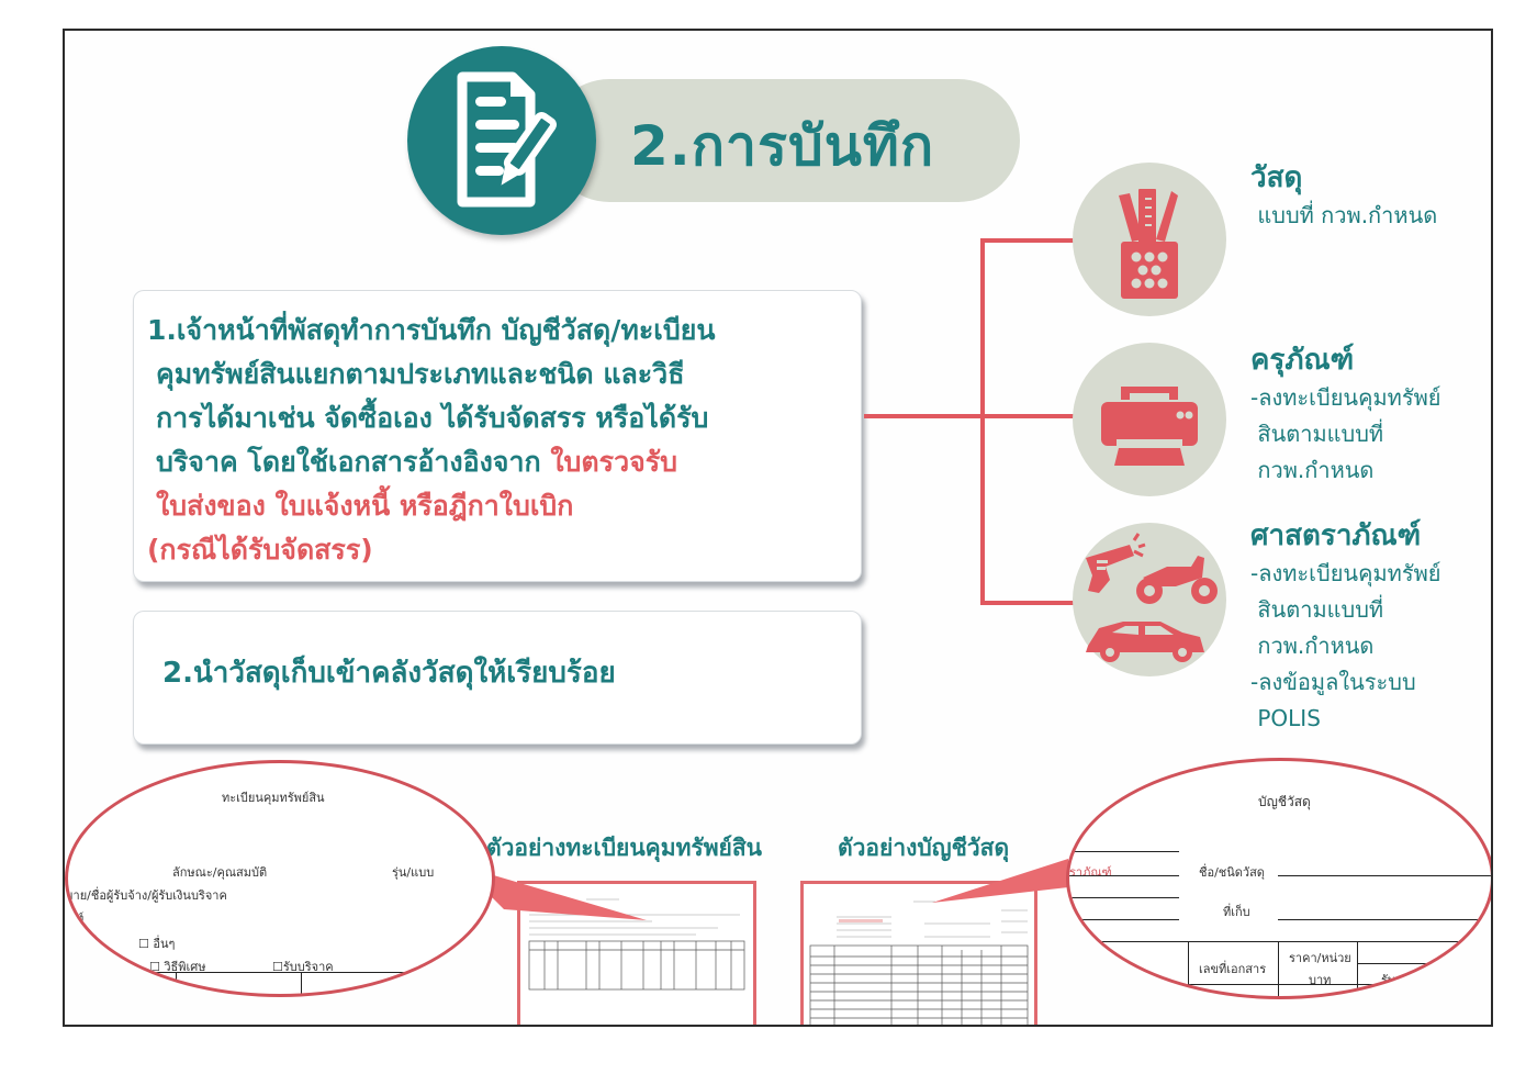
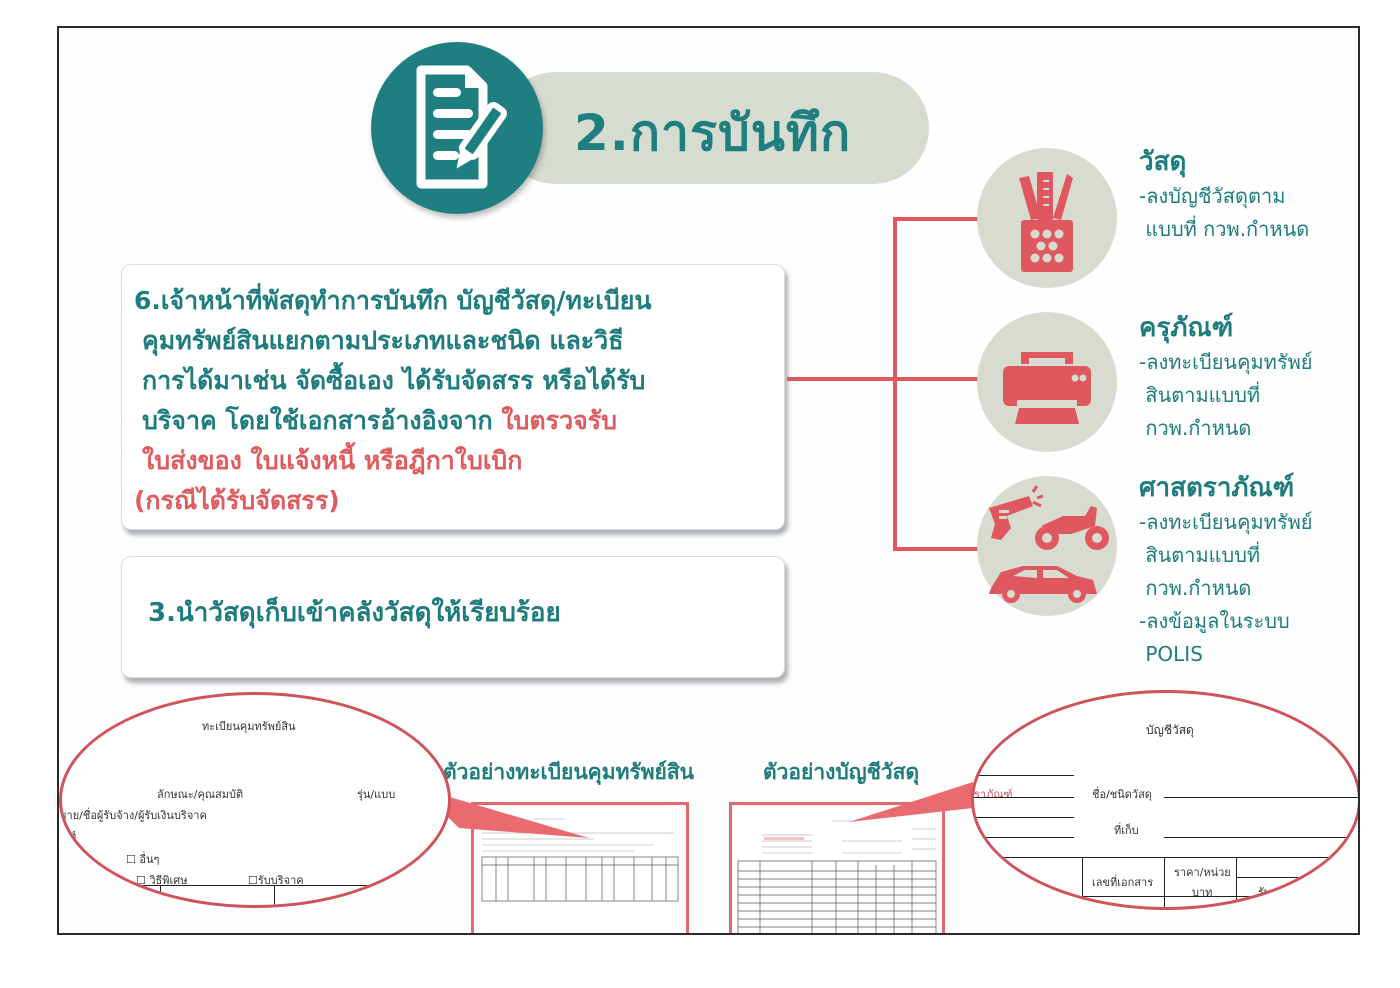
  2.การบันทึก
- 1.เจ้าหน้าที่พัสดุทำการบันทึก บัญชีวัสดุ/ทะเบียน
+ 6.เจ้าหน้าที่พัสดุทำการบันทึก บัญชีวัสดุ/ทะเบียน
  คุมทรัพย์สินแยกตามประเภทและชนิด และวิธี
  การได้มาเช่น จัดซื้อเอง ได้รับจัดสรร หรือได้รับ
  บริจาค โดยใช้เอกสารอ้างอิงจาก ใบตรวจรับ
  ใบส่งของ ใบแจ้งหนี้ หรือฎีกาใบเบิก
  (กรณีได้รับจัดสรร)
- 2.นำวัสดุเก็บเข้าคลังวัสดุให้เรียบร้อย
+ 3.นำวัสดุเก็บเข้าคลังวัสดุให้เรียบร้อย
  วัสดุ
+ -ลงบัญชีวัสดุตาม
  แบบที่ กวพ.กำหนด
  ครุภัณฑ์
  -ลงทะเบียนคุมทรัพย์
  สินตามแบบที่
  กวพ.กำหนด
  ศาสตราภัณฑ์
  -ลงทะเบียนคุมทรัพย์
  สินตามแบบที่
  กวพ.กำหนด
  -ลงข้อมูลในระบบ
  POLIS
  ตัวอย่างทะเบียนคุมทรัพย์สิน
  ตัวอย่างบัญชีวัสดุ
  ทะเบียนคุมทรัพย์สิน
  ลักษณะ/คุณสมบัติ
  รุ่น/แบบ
  ขาย/ชื่อผู้รับจ้าง/ผู้รับเงินบริจาค
  ศท์
  ซื้อ
  ☐ อื่นๆ
  ☐ วิธีพิเศษ
  ☐รับบริจาค
  บัญชีวัสดุ
  ราภัณฑ์
  ชื่อ/ชนิดวัสดุ
  ที่เก็บ
  เลขที่เอกสาร
  ราคา/หน่วย
  บาท
  รับ
